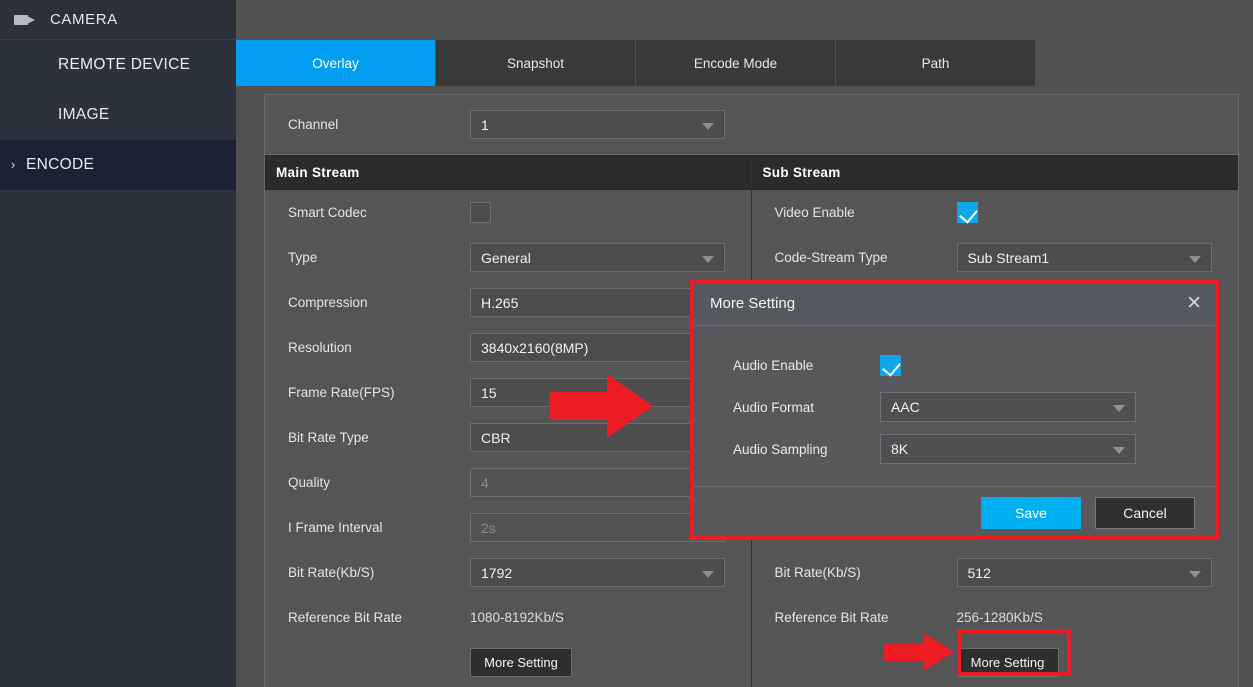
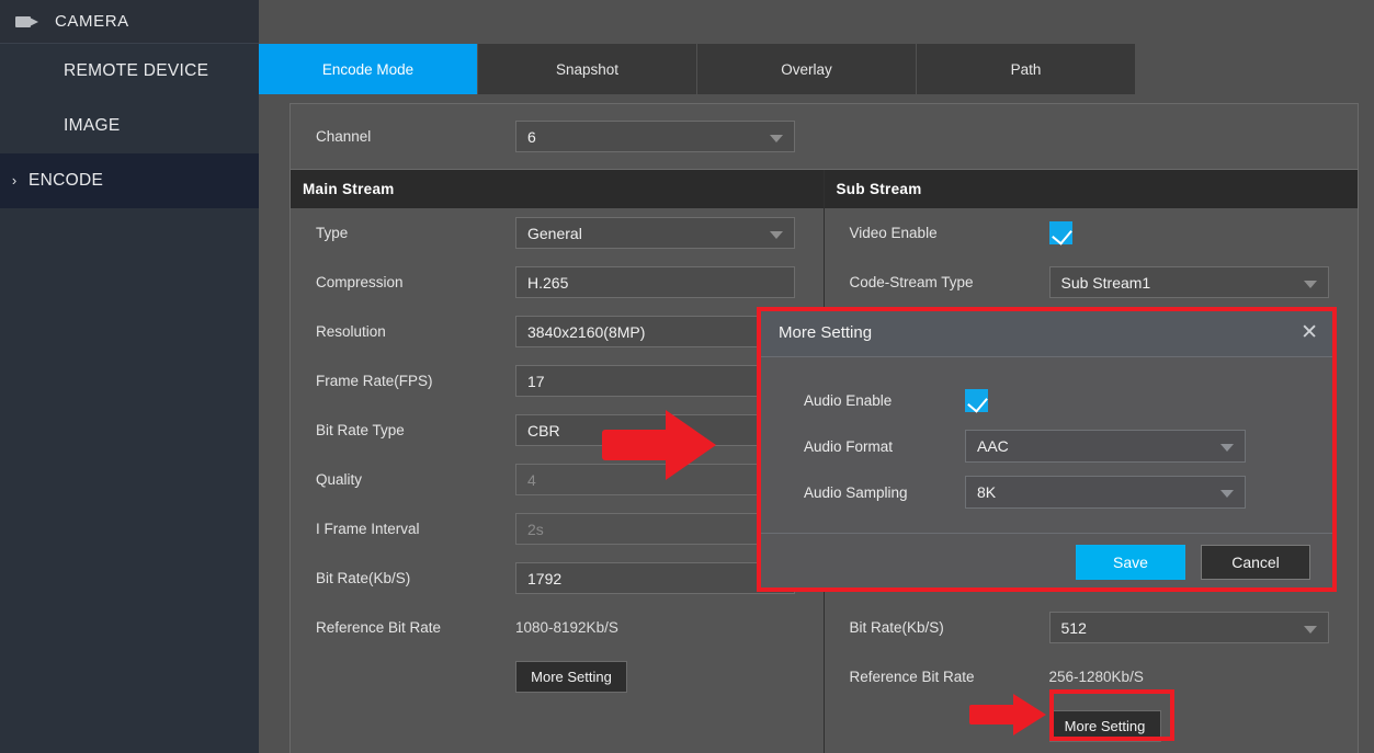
  CAMERA
  REMOTE DEVICE
  IMAGE
  ›
  ENCODE
- Overlay
+ Encode Mode
  Snapshot
- Encode Mode
+ Overlay
  Path
  Channel
- 1
+ 6
  Main Stream
- Smart Codec
  Type
  General
  Compression
  H.265
  Resolution
  3840x2160(8MP)
  Frame Rate(FPS)
- 15
+ 17
  Bit Rate Type
  CBR
  Quality
  4
  I Frame Interval
  2s
  Bit Rate(Kb/S)
  1792
  Reference Bit Rate
  1080-8192Kb/S
  More Setting
  Sub Stream
  Video Enable
  Code-Stream Type
  Sub Stream1
  Bit Rate(Kb/S)
  512
  Reference Bit Rate
  256-1280Kb/S
  More Setting
  More Setting
  ✕
  Audio Enable
  Audio Format
  AAC
  Audio Sampling
  8K
  Save
  Cancel
